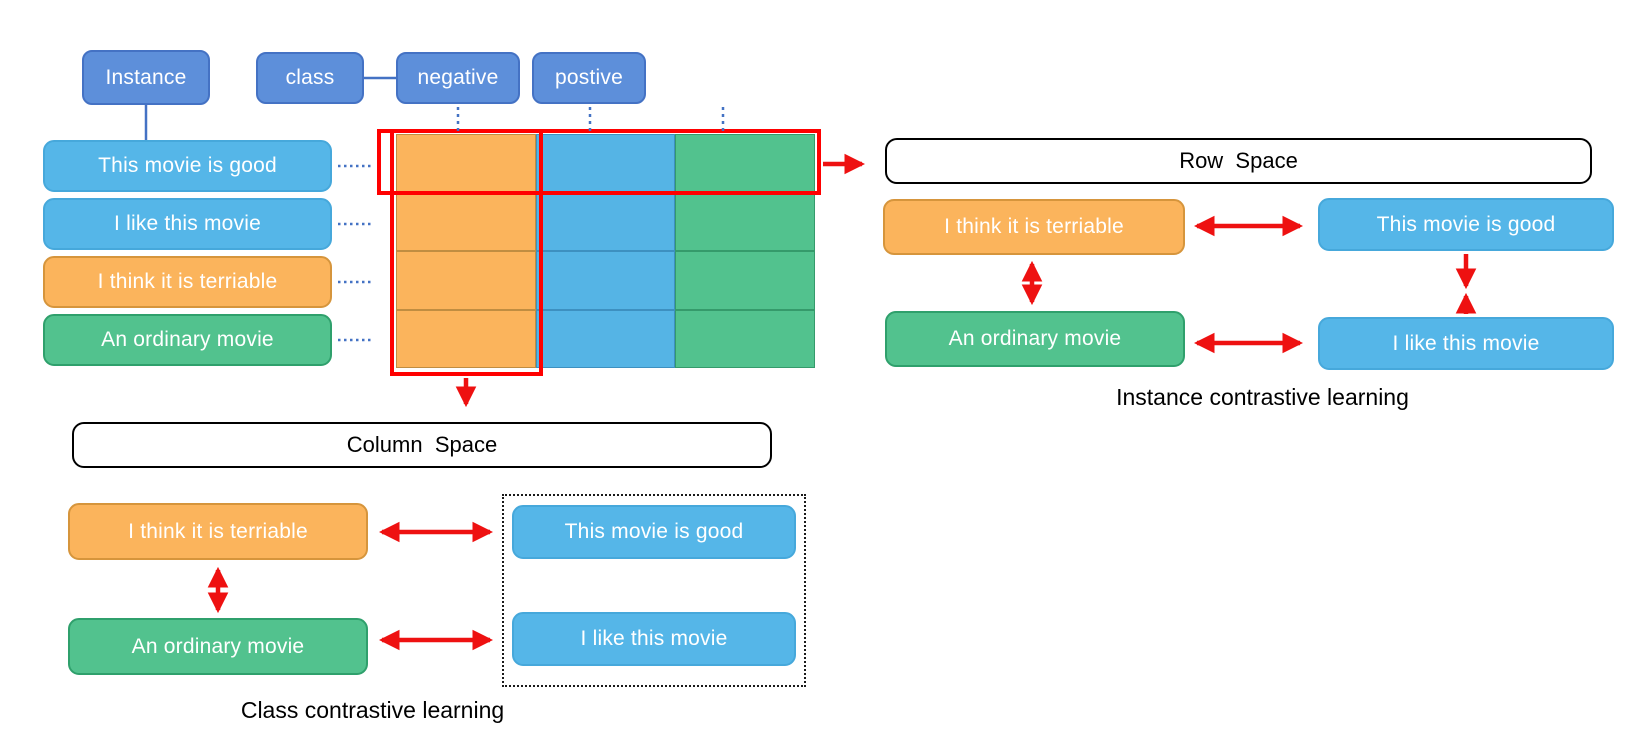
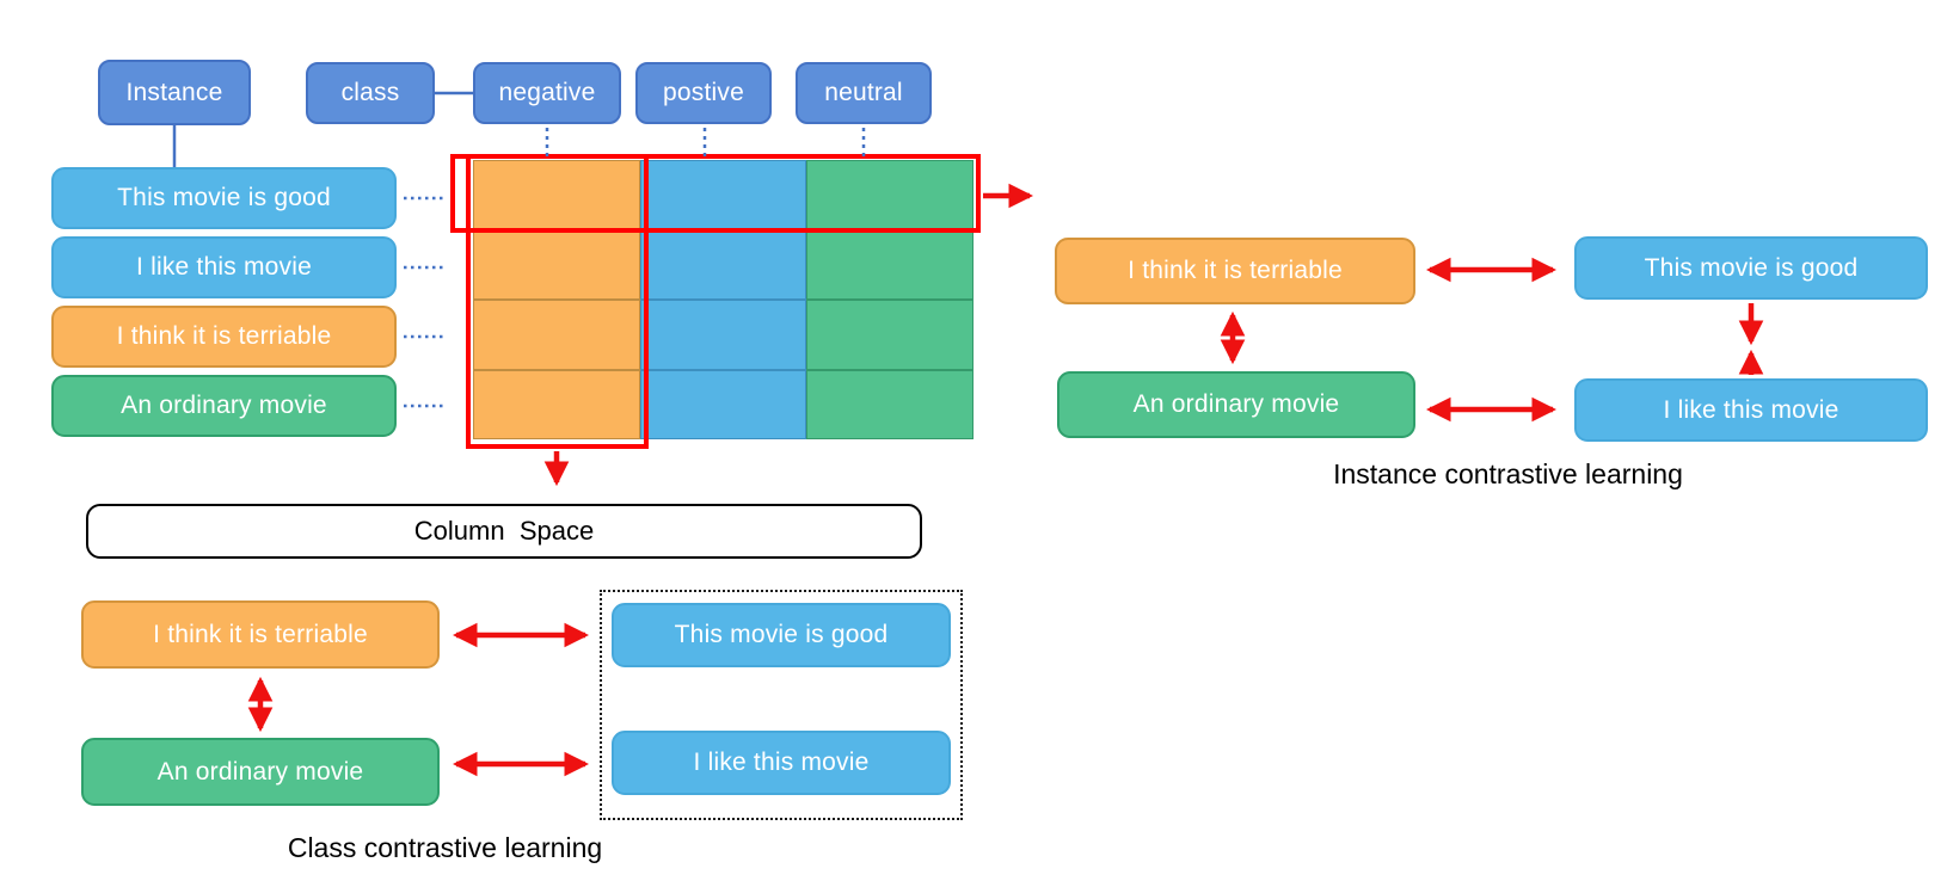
  Instance
  class
  negative
  postive
+ neutral
  This movie is good
  I like this movie
  I think it is terriable
  An ordinary movie
- Row Space
  I think it is terriable
  This movie is good
  An ordinary movie
  I like this movie
  Instance contrastive learning
  Column Space
  I think it is terriable
  An ordinary movie
  This movie is good
  I like this movie
  Class contrastive learning
